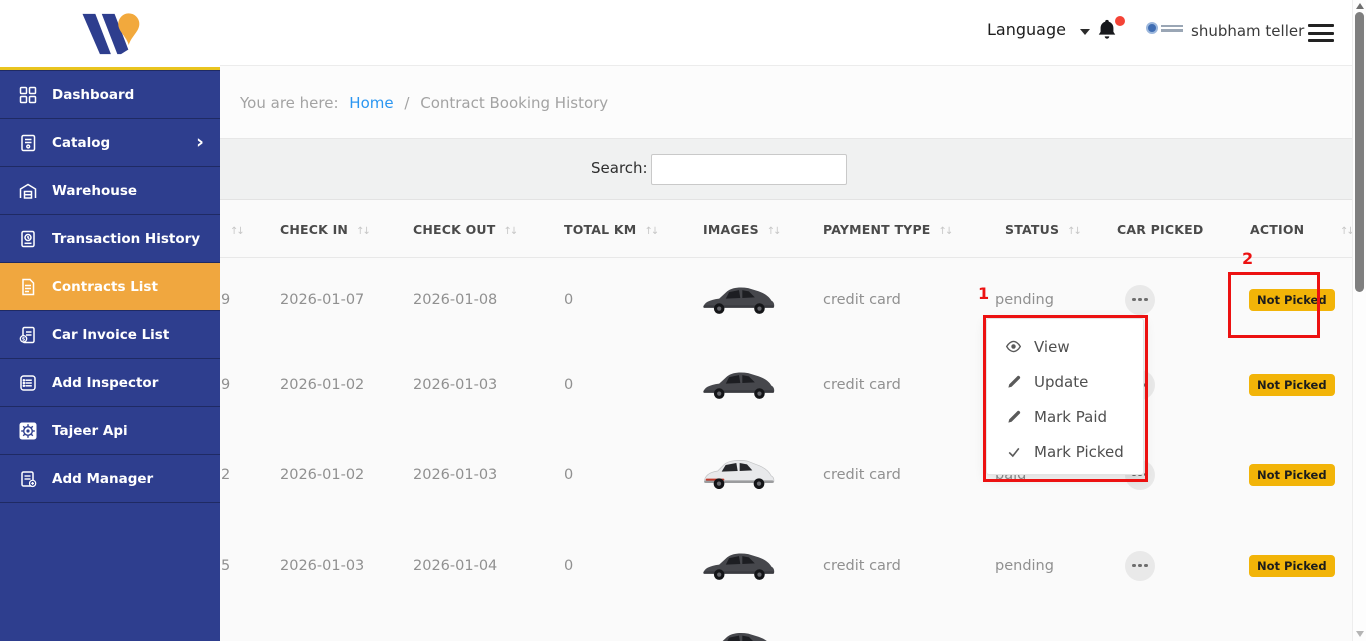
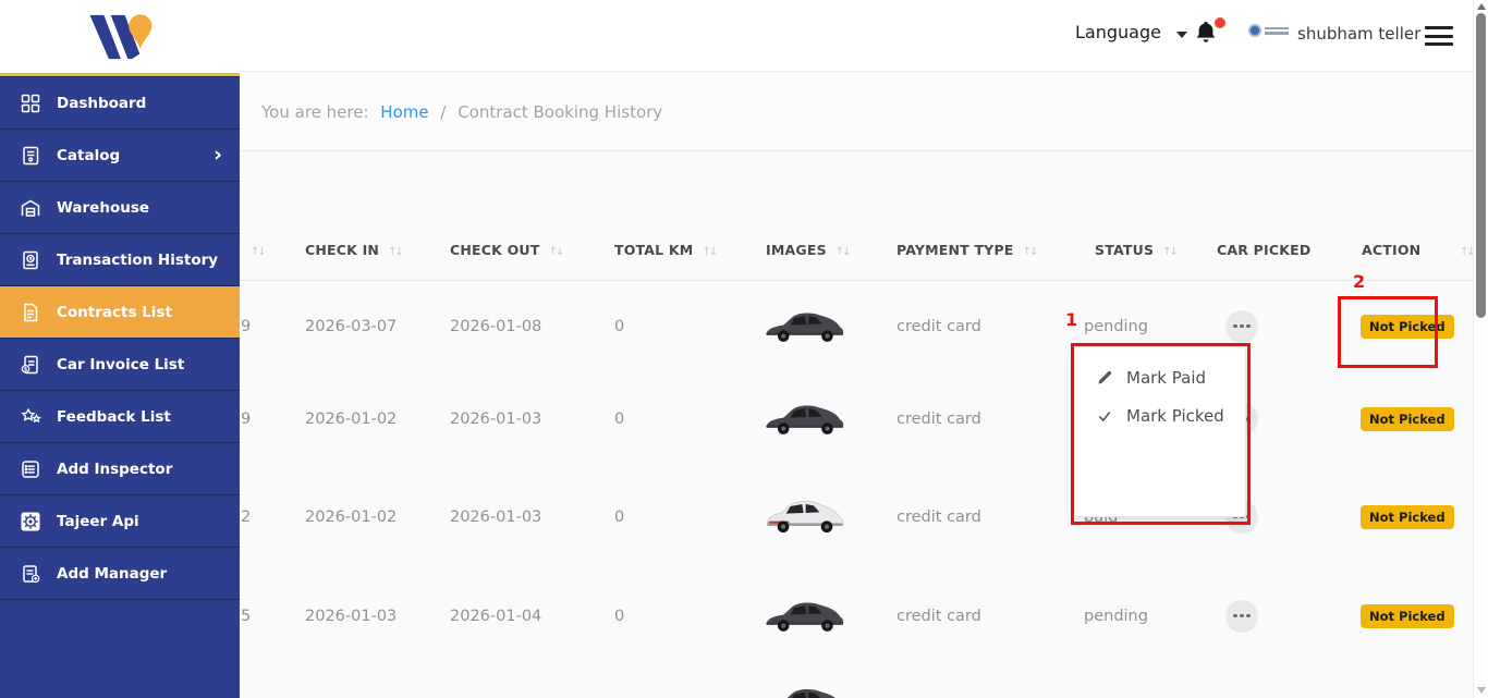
  Language
  shubham teller
  Dashboard
  Catalog
  Warehouse
  Transaction History
  Contracts List
  Car Invoice List
+ Feedback List
  Add Inspector
  Tajeer Api
  Add Manager
  You are here: Home / Contract Booking History
- Search:
  CHECK IN
  CHECK OUT
  TOTAL KM
  IMAGES
  PAYMENT TYPE
  STATUS
  CAR PICKED
  ACTION
  9
- 2026-01-07
+ 2026-03-07
  2026-01-08
  0
  credit card
  pending
  Not Picked
  9
  2026-01-02
  2026-01-03
  0
  credit card
  Not Picked
  2
  2026-01-02
  2026-01-03
  0
  credit card
  Not Picked
  5
  2026-01-03
  2026-01-04
  0
  credit card
  pending
  Not Picked
- View
- Update
  Mark Paid
  Mark Picked
  1
  2
